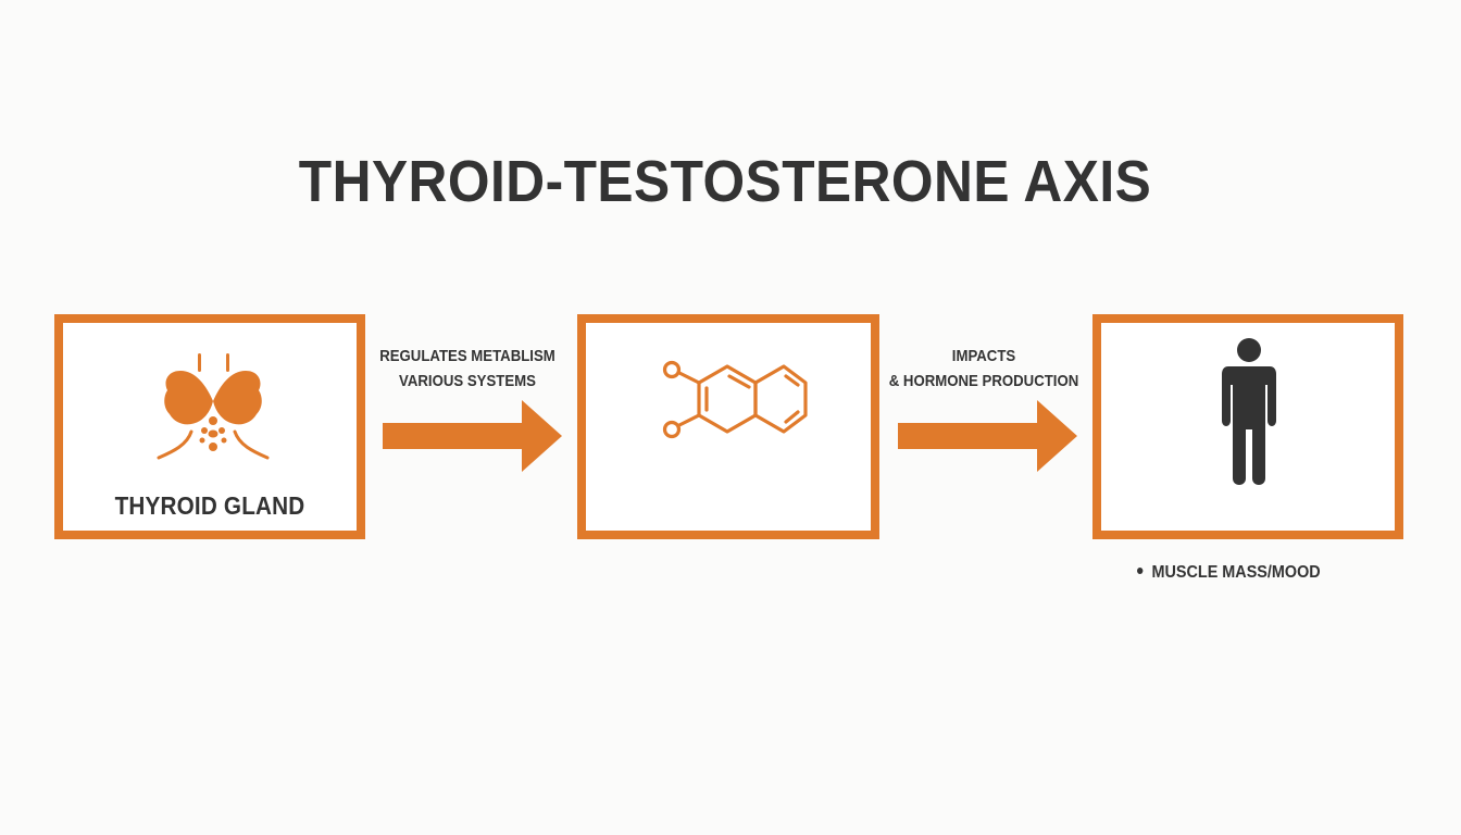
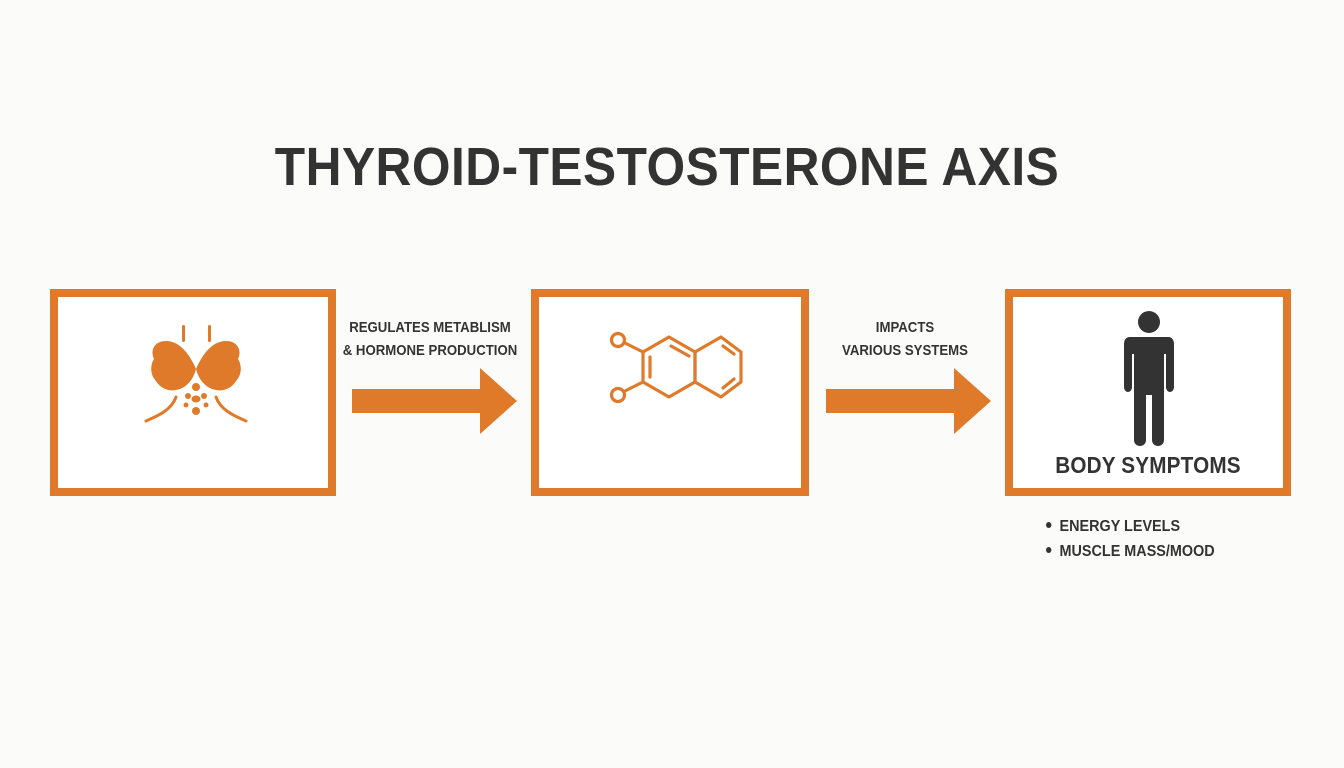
  THYROID-TESTOSTERONE AXIS
- THYROID GLAND
  REGULATES METABLISM
- VARIOUS SYSTEMS
+ & HORMONE PRODUCTION
  IMPACTS
- & HORMONE PRODUCTION
+ VARIOUS SYSTEMS
+ BODY SYMPTOMS
+ ENERGY LEVELS
  MUSCLE MASS/MOOD
